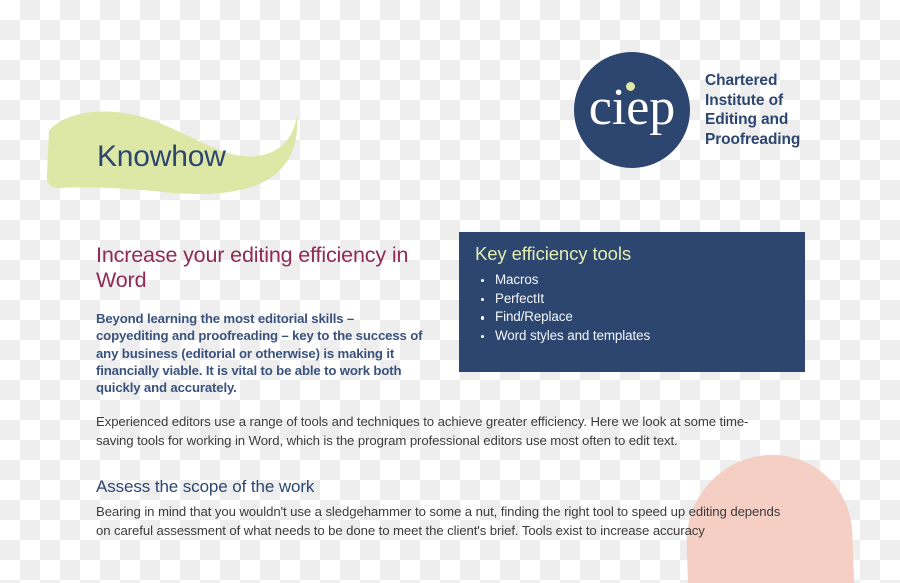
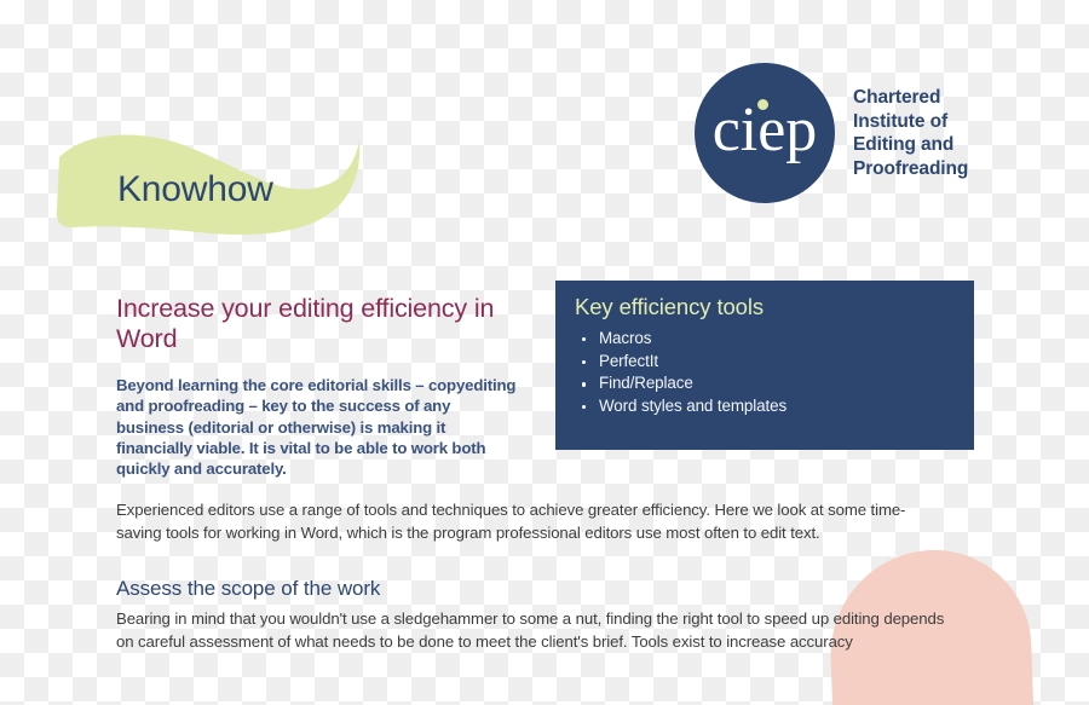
  Knowhow
  ciep
  Chartered
  Institute of
  Editing and
  Proofreading
  Increase your editing efficiency in Word
- Beyond learning the most editorial skills – copyediting and proofreading – key to the success of any business (editorial or otherwise) is making it financially viable. It is vital to be able to work both quickly and accurately.
+ Beyond learning the core editorial skills – copyediting and proofreading – key to the success of any business (editorial or otherwise) is making it financially viable. It is vital to be able to work both quickly and accurately.
  Key efficiency tools
  Macros
  PerfectIt
  Find/Replace
  Word styles and templates
  Experienced editors use a range of tools and techniques to achieve greater efficiency. Here we look at some time-saving tools for working in Word, which is the program professional editors use most often to edit text.
  Assess the scope of the work
  Bearing in mind that you wouldn't use a sledgehammer to some a nut, finding the right tool to speed up editing depends on careful assessment of what needs to be done to meet the client's brief. Tools exist to increase accuracy
